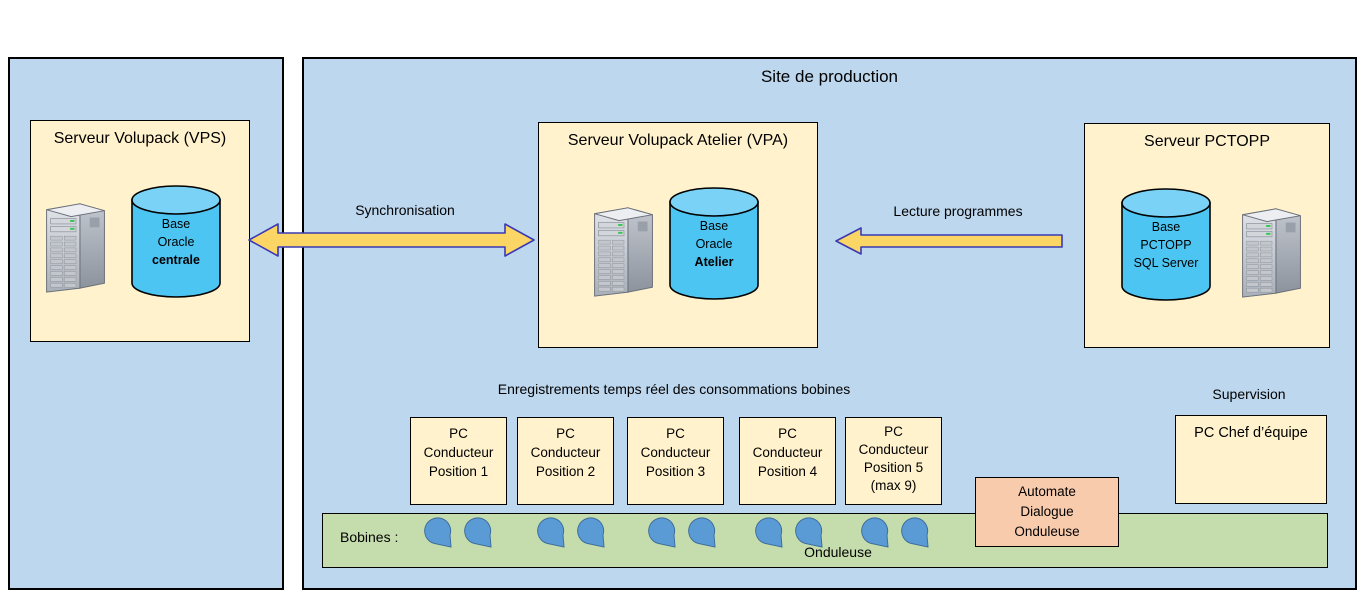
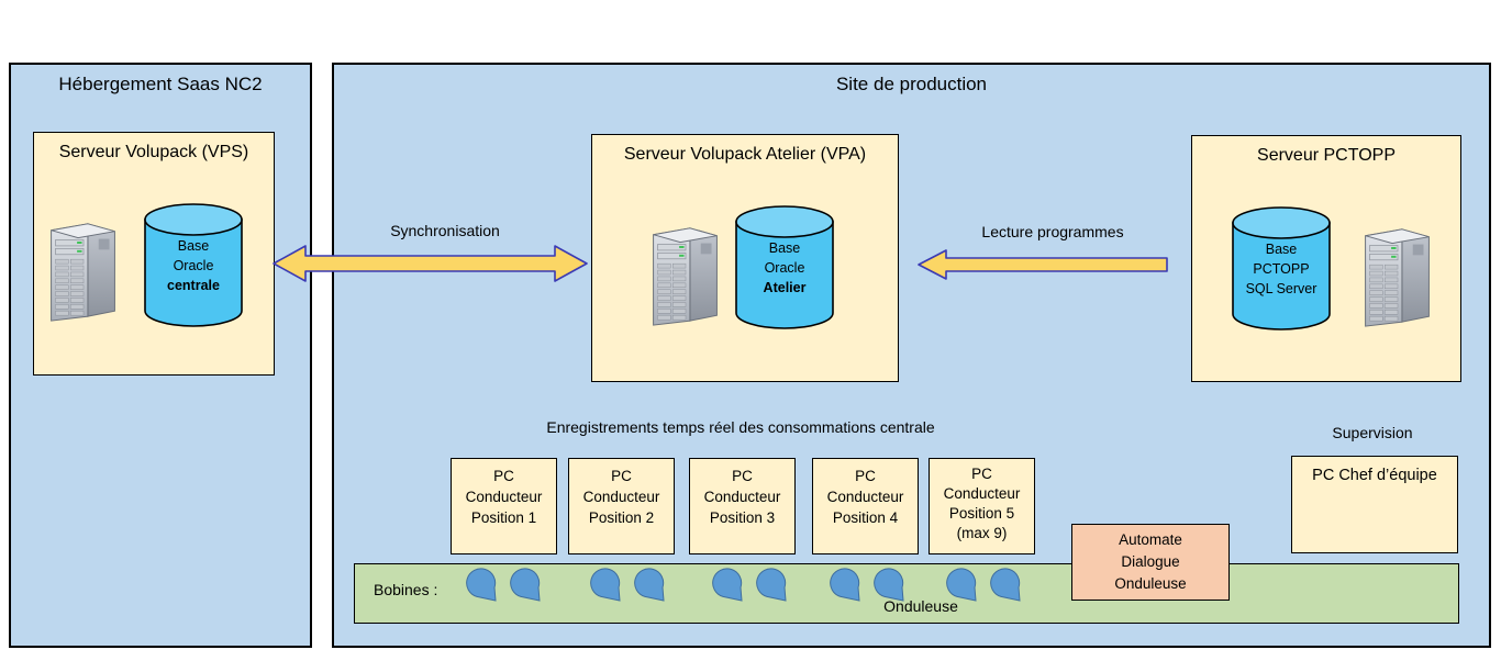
+ Hébergement Saas NC2
  Serveur Volupack (VPS)
  Base
  Oracle
  centrale
  Site de production
  Serveur Volupack Atelier (VPA)
  Base
  Oracle
  Atelier
  Serveur PCTOPP
  Base
  PCTOPP
  SQL Server
- Enregistrements temps réel des consommations bobines
+ Enregistrements temps réel des consommations centrale
  PC
  Conducteur
  Position 1
  PC
  Conducteur
  Position 2
  PC
  Conducteur
  Position 3
  PC
  Conducteur
  Position 4
  PC
  Conducteur
  Position 5
  (max 9)
  Supervision
  PC Chef d’équipe
  Bobines :
  Onduleuse
  Automate
  Dialogue
  Onduleuse
  Synchronisation
  Lecture programmes
